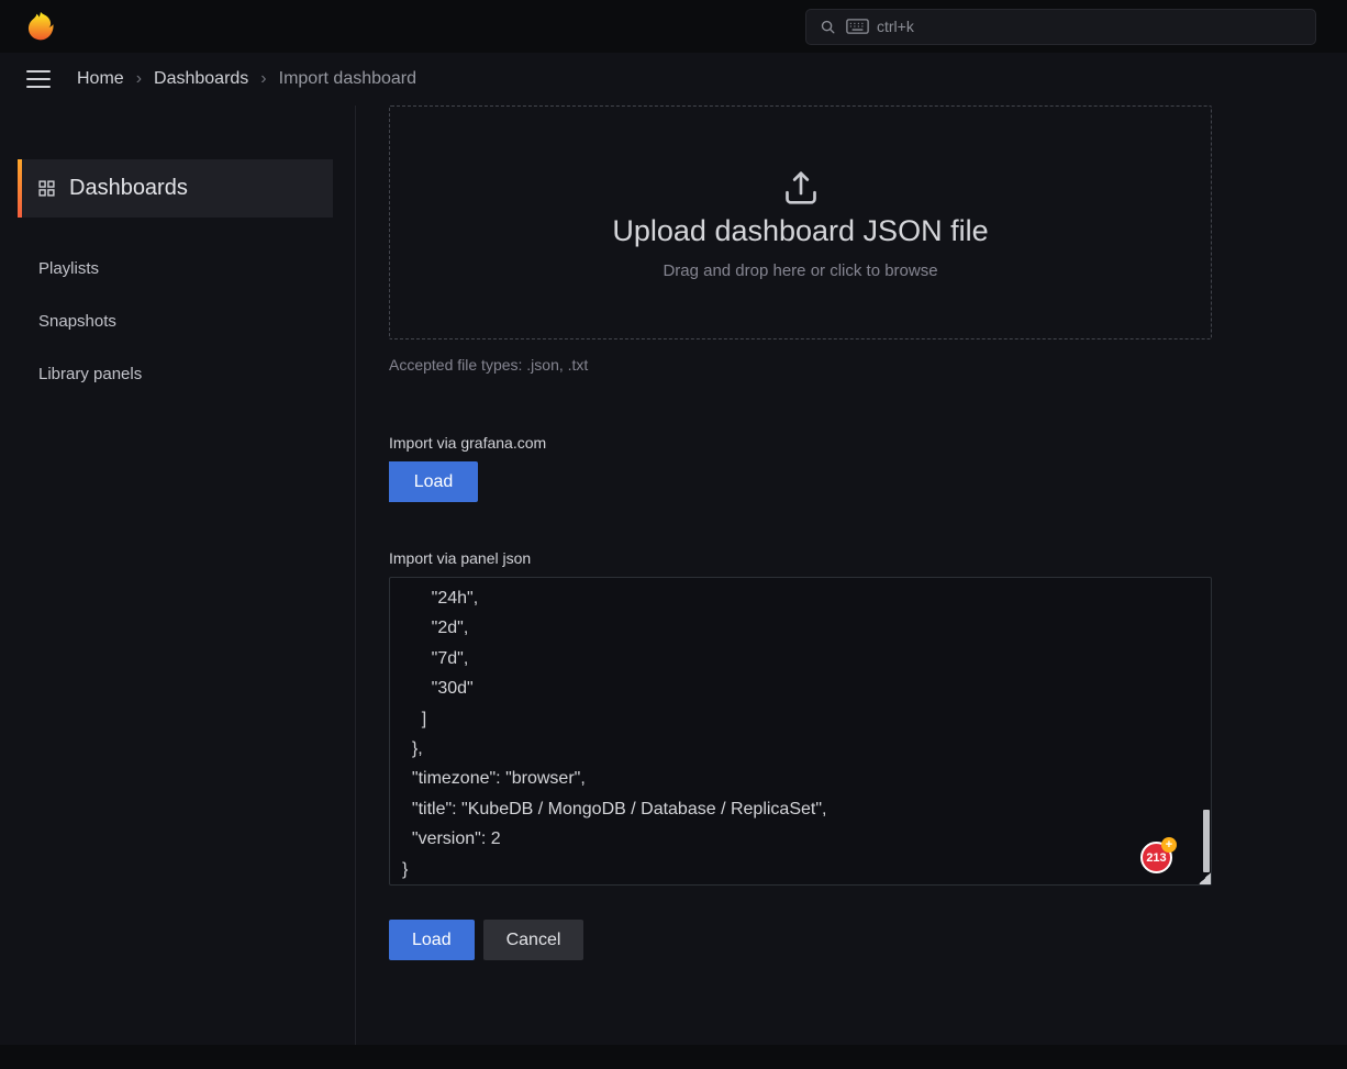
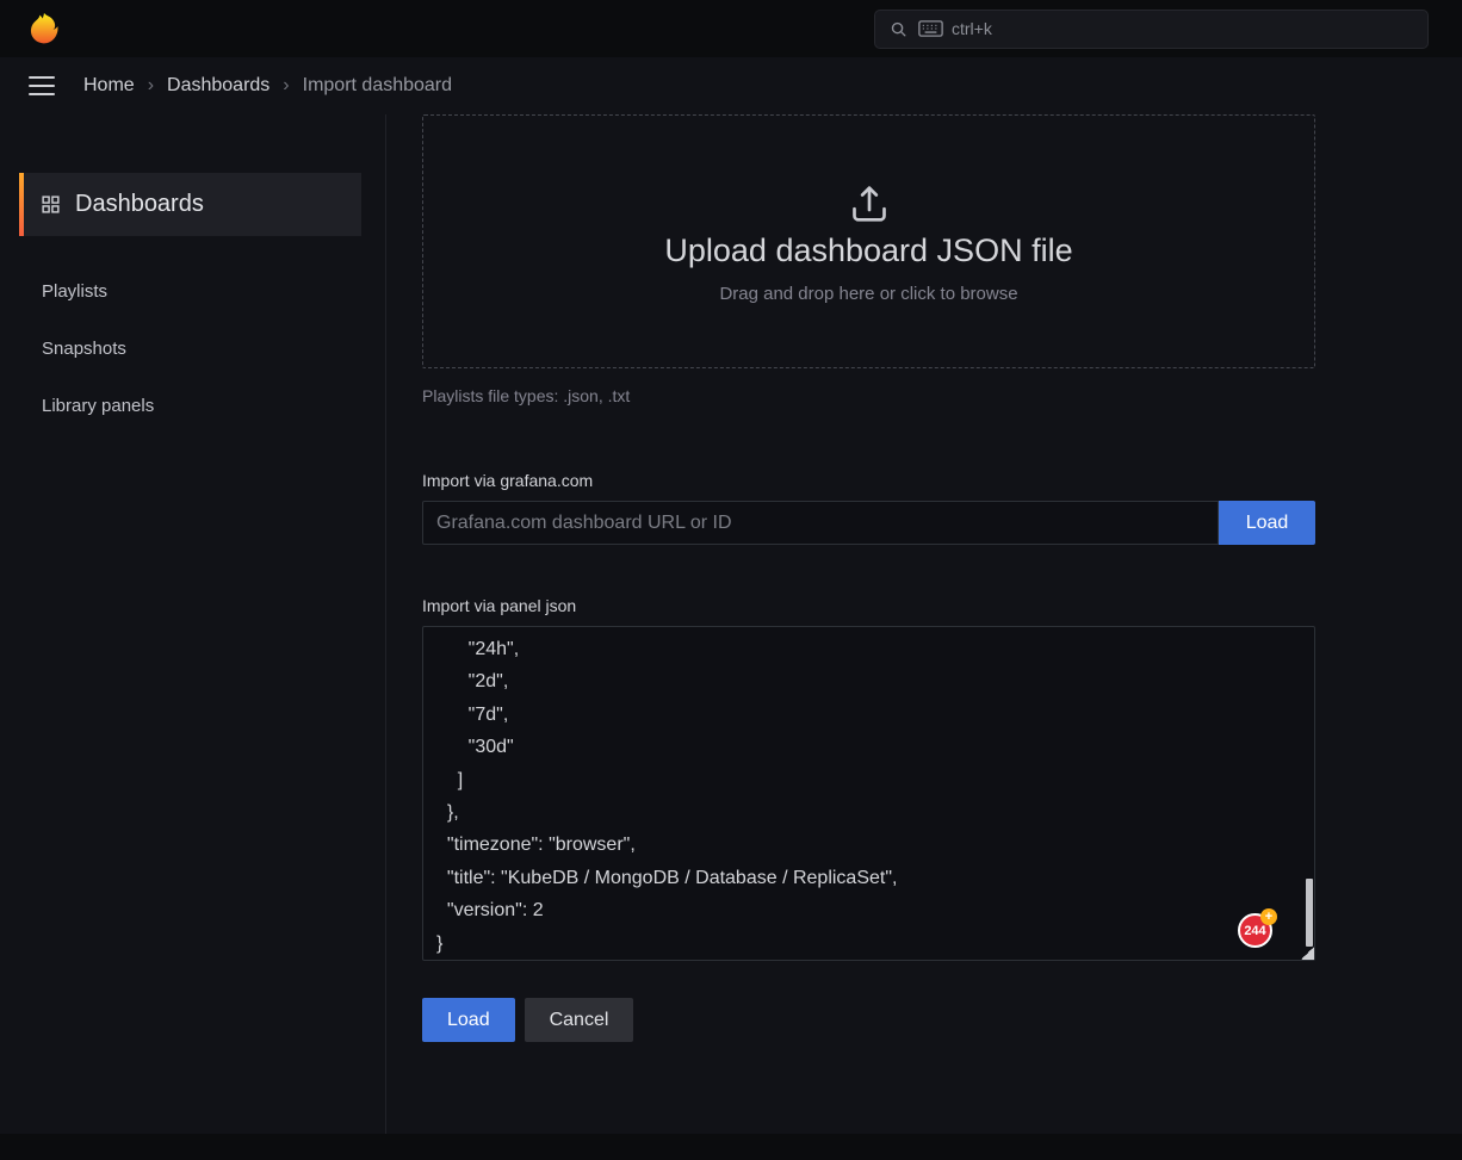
  ctrl+k
  Home
  ›
  Dashboards
  ›
  Import dashboard
  Dashboards
  Playlists
  Snapshots
  Library panels
  Upload dashboard JSON file
  Drag and drop here or click to browse
- Accepted file types: .json, .txt
+ Playlists file types: .json, .txt
  Import via grafana.com
+ Grafana.com dashboard URL or ID
  Load
  Import via panel json
  "24h",
  "2d",
  "7d",
  "30d"
  ]
  },
  "timezone": "browser",
  "title": "KubeDB / MongoDB / Database / ReplicaSet",
  "version": 2
  }
- 213
+ 244
  +
  Load
  Cancel
